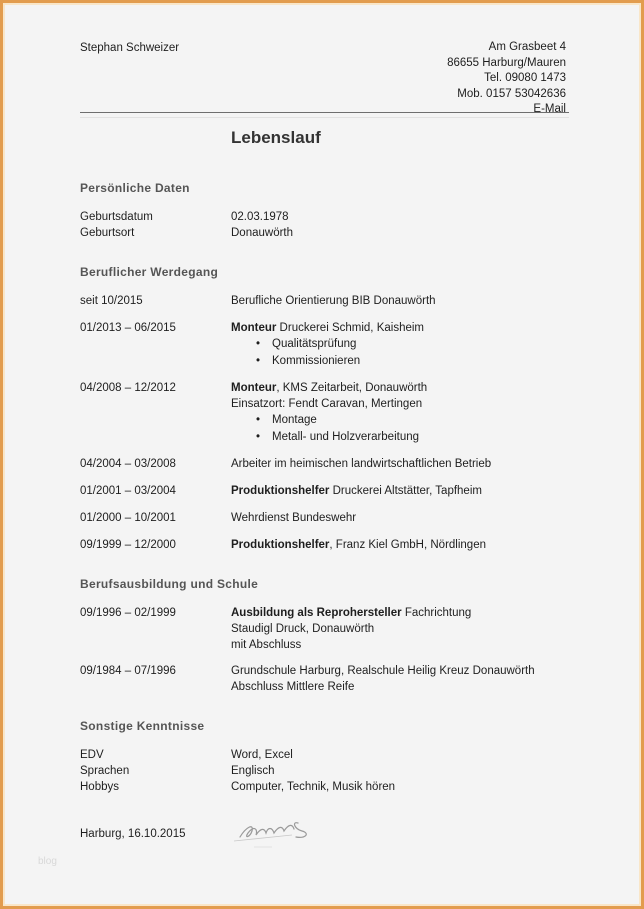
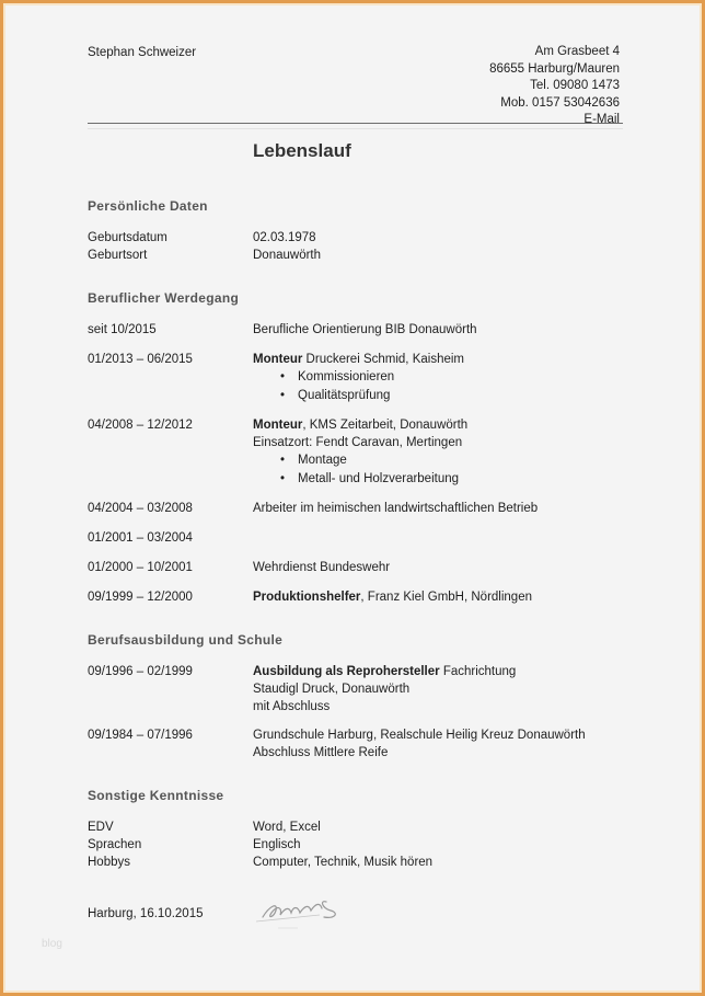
  Stephan Schweizer
  Am Grasbeet 4
  86655 Harburg/Mauren
  Tel. 09080 1473
  Mob. 0157 53042636
  E-Mail
  Lebenslauf
  Persönliche Daten
  Geburtsdatum
  02.03.1978
  Geburtsort
  Donauwörth
  Beruflicher Werdegang
  seit 10/2015
  Berufliche Orientierung BIB Donauwörth
  01/2013 – 06/2015
  Monteur Druckerei Schmid, Kaisheim
  •
- Qualitätsprüfung
+ Kommissionieren
  •
- Kommissionieren
+ Qualitätsprüfung
  04/2008 – 12/2012
  Monteur, KMS Zeitarbeit, Donauwörth
  Einsatzort: Fendt Caravan, Mertingen
  •
  Montage
  •
  Metall- und Holzverarbeitung
  04/2004 – 03/2008
  Arbeiter im heimischen landwirtschaftlichen Betrieb
  01/2001 – 03/2004
- Produktionshelfer Druckerei Altstätter, Tapfheim
  01/2000 – 10/2001
  Wehrdienst Bundeswehr
  09/1999 – 12/2000
  Produktionshelfer, Franz Kiel GmbH, Nördlingen
  Berufsausbildung und Schule
  09/1996 – 02/1999
  Ausbildung als Reprohersteller Fachrichtung
  Staudigl Druck, Donauwörth
  mit Abschluss
  09/1984 – 07/1996
  Grundschule Harburg, Realschule Heilig Kreuz Donauwörth
  Abschluss Mittlere Reife
  Sonstige Kenntnisse
  EDV
  Word, Excel
  Sprachen
  Englisch
  Hobbys
  Computer, Technik, Musik hören
  Harburg, 16.10.2015
  blog
